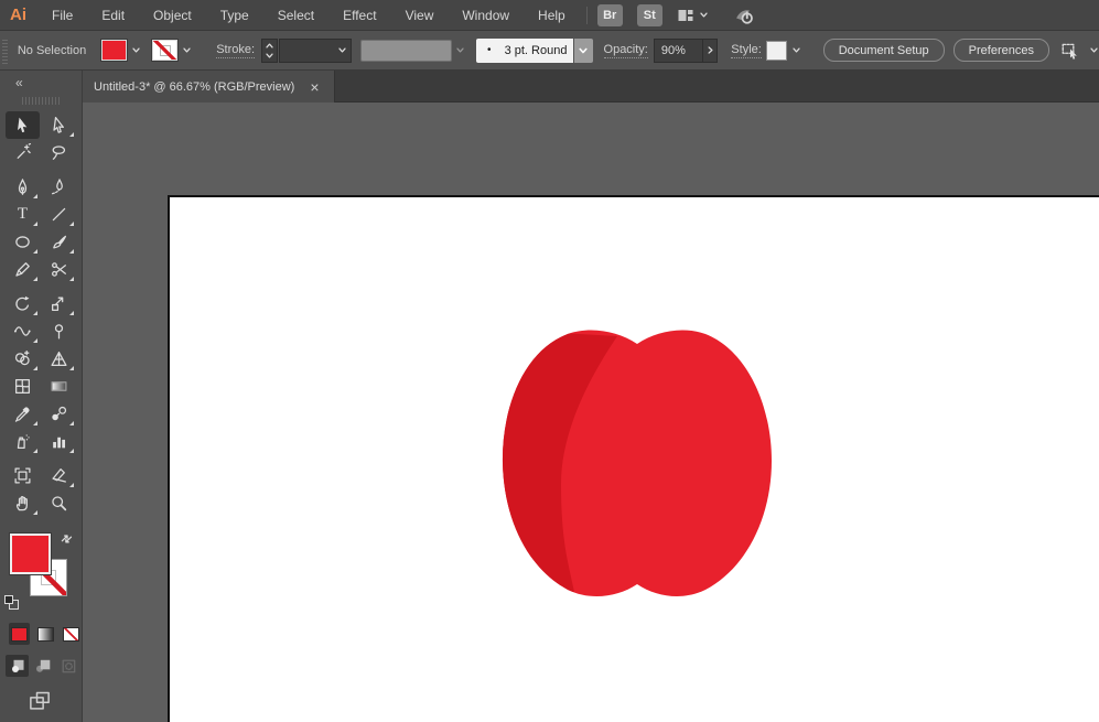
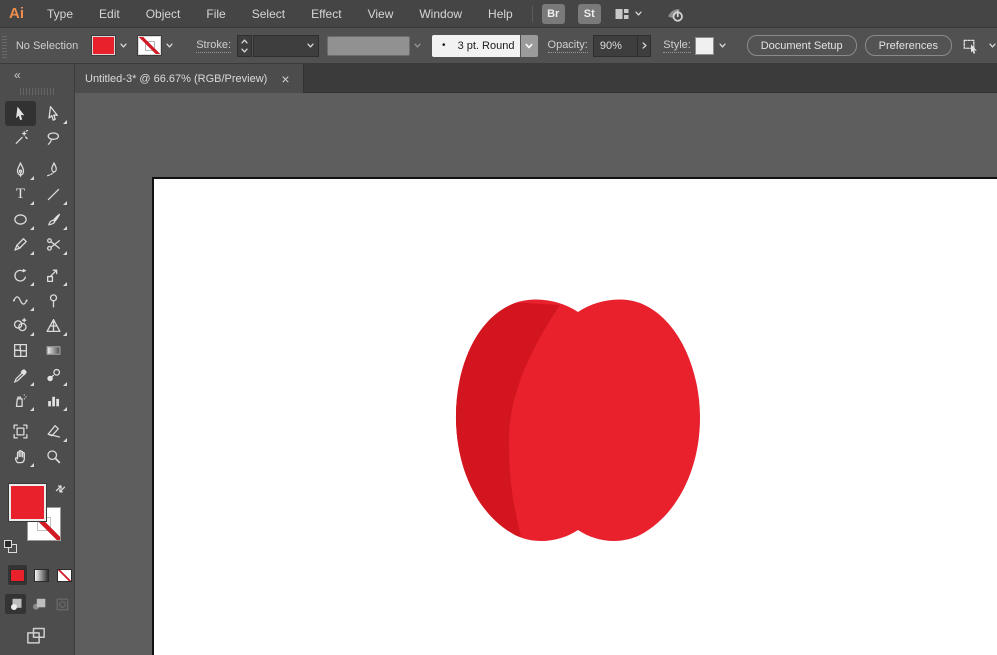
  Ai
- File
+ Type
  Edit
  Object
- Type
+ File
  Select
  Effect
  View
  Window
  Help
  Br
  St
  No Selection
  Stroke:
  •
  3 pt. Round
  Opacity:
  90%
  Style:
  Document Setup
  Preferences
  «
  T
  Untitled-3* @ 66.67% (RGB/Preview)
  ×
